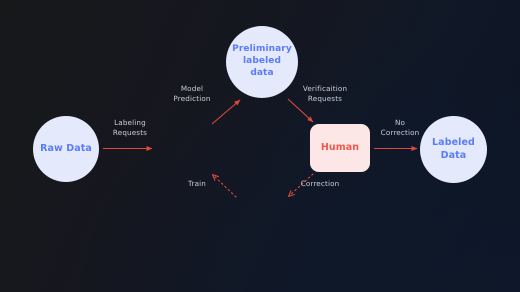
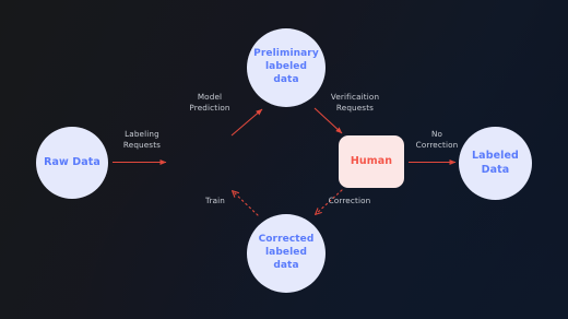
  Raw Data
  Preliminary labeled data
  Human
+ Corrected labeled data
  Labeled Data
  Labeling
  Requests
  Model
  Prediction
  Verificaition
  Requests
  No
  Correction
  Correction
  Train
